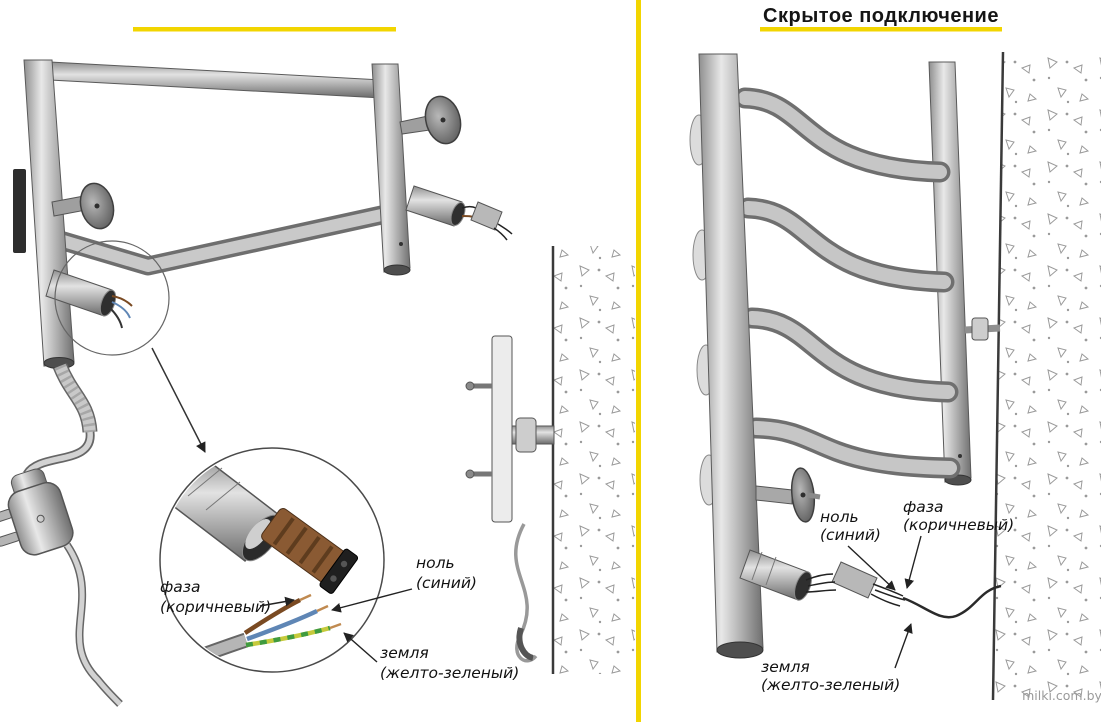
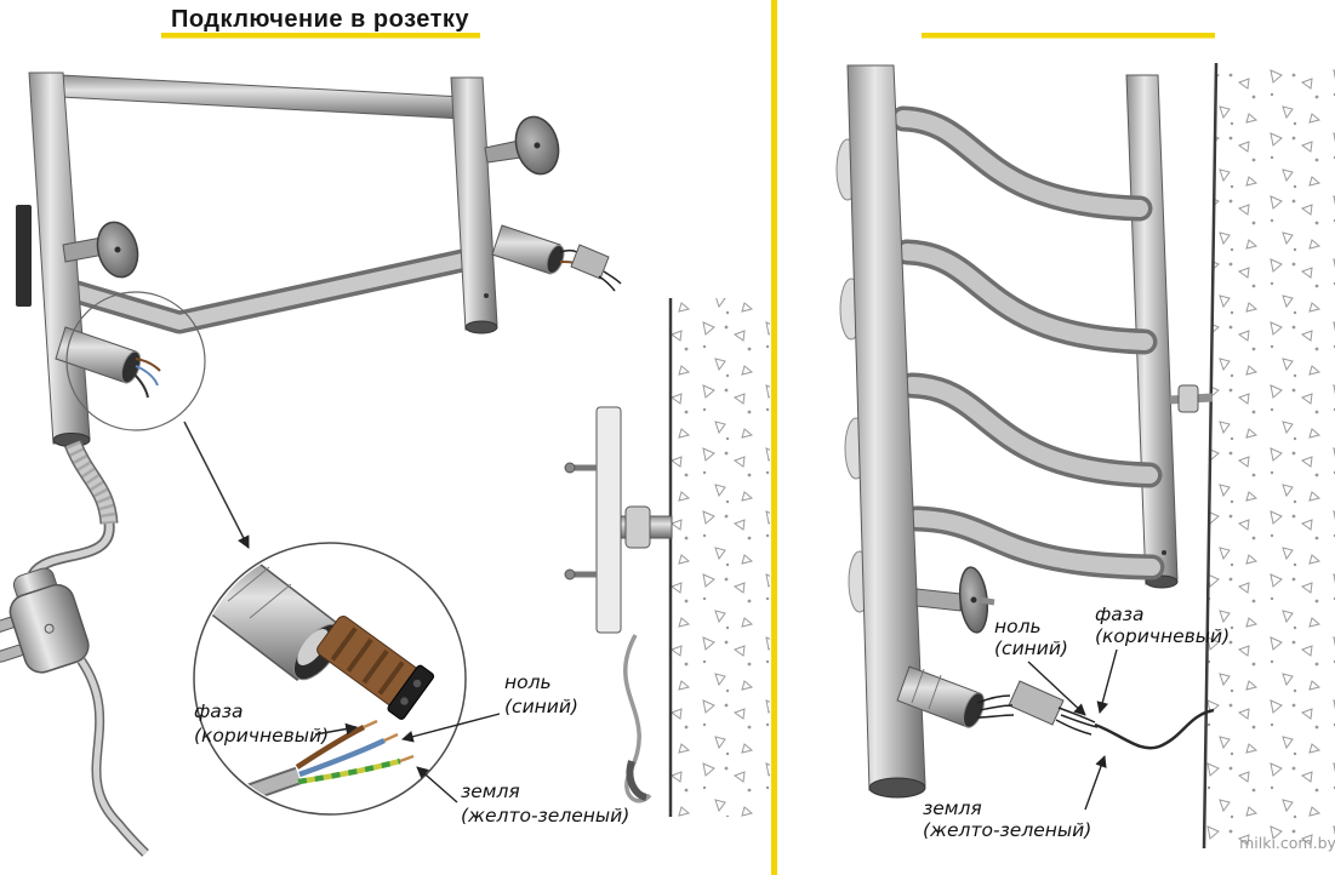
+ Подключение в розетку
  фаза
  (коричневый)
  ноль
  (синий)
  земля
  (желто-зеленый)
- Скрытое подключение
  ноль
  (синий)
  фаза
  (коричневый)
  земля
  (желто-зеленый)
  milki.com.by
